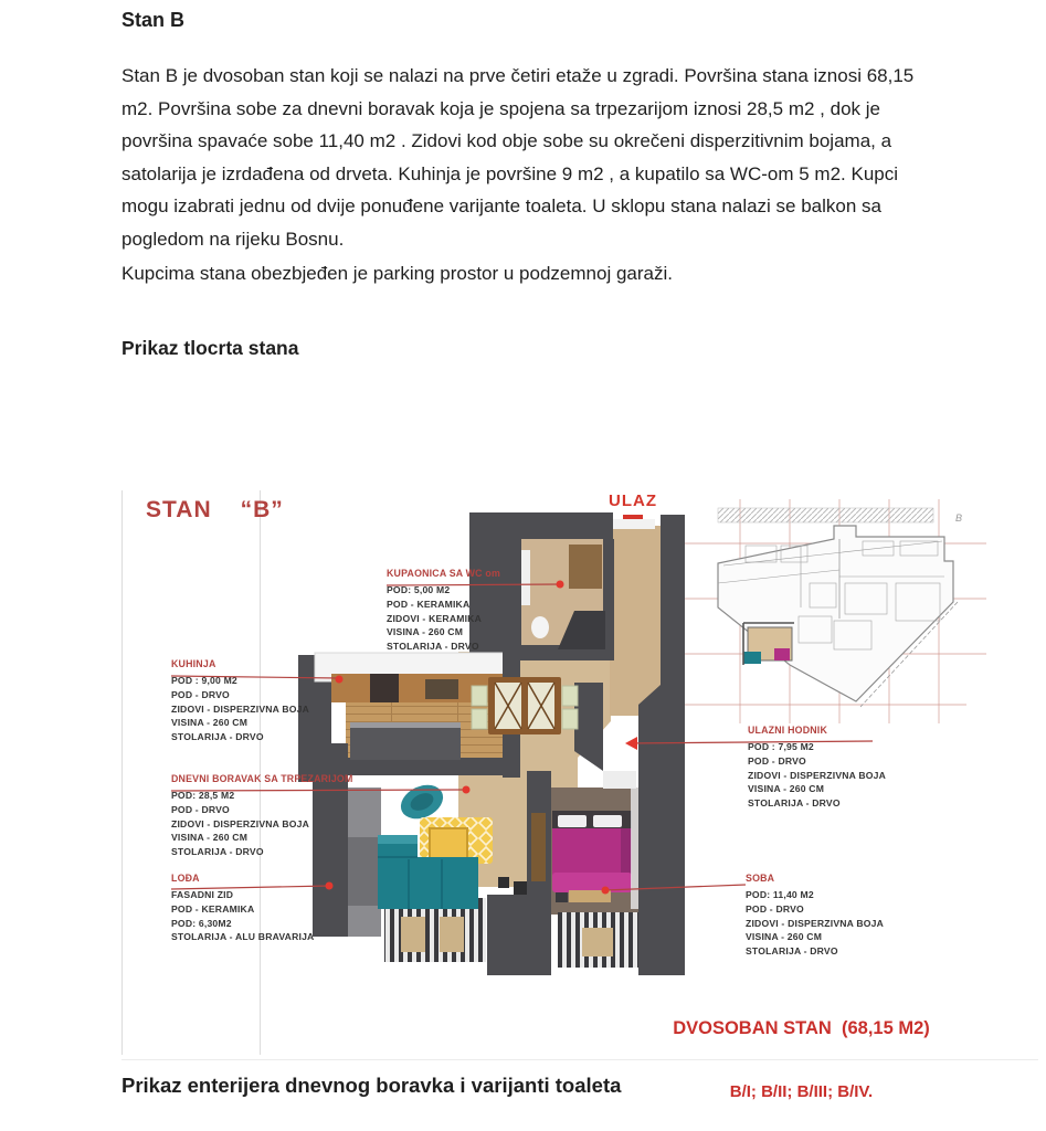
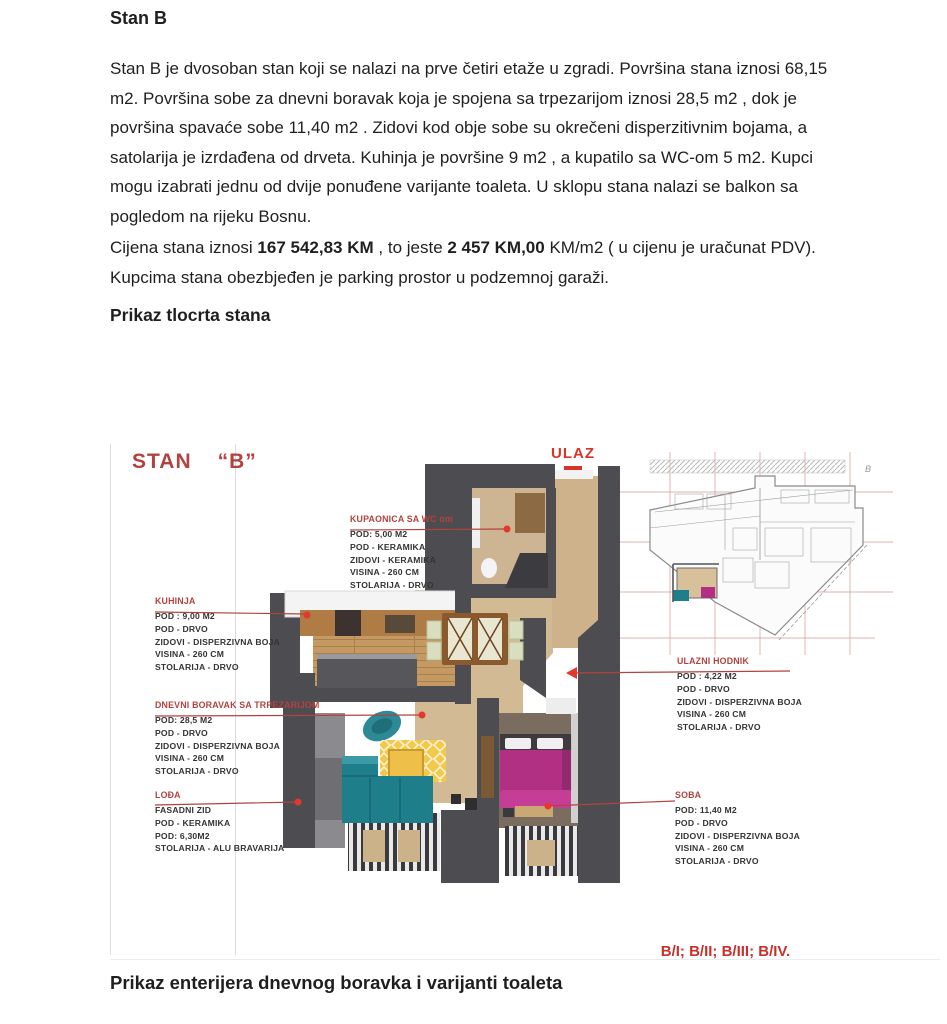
  Stan B
  Stan B je dvosoban stan koji se nalazi na prve četiri etaže u zgradi. Površina stana iznosi 68,15 m2. Površina sobe za dnevni boravak koja je spojena sa trpezarijom iznosi 28,5 m2 , dok je površina spavaće sobe 11,40 m2 . Zidovi kod obje sobe su okrečeni disperzitivnim bojama, a satolarija je izrdađena od drveta. Kuhinja je površine 9 m2 , a kupatilo sa WC-om 5 m2. Kupci mogu izabrati jednu od dvije ponuđene varijante toaleta. U sklopu stana nalazi se balkon sa pogledom na rijeku Bosnu.
+ Cijena stana iznosi 167 542,83 KM , to jeste 2 457 KM,00 KM/m2 ( u cijenu je uračunat PDV).
  Kupcima stana obezbjeđen je parking prostor u podzemnoj garaži.
  Prikaz tlocrta stana
  STAN “B”
  ULAZ
  B
  KUPAONICA SA WC om
  POD: 5,00 M2
  POD - KERAMIKA
  ZIDOVI - KERAMIKA
  VISINA - 260 CM
  STOLARIJA - DRVO
  KUHINJA
  POD : 9,00 M2
  POD - DRVO
  ZIDOVI - DISPERZIVNA BOJA
  VISINA - 260 CM
  STOLARIJA - DRVO
  DNEVNI BORAVAK SA TRPEZARIJOM
  POD: 28,5 M2
  POD - DRVO
  ZIDOVI - DISPERZIVNA BOJA
  VISINA - 260 CM
  STOLARIJA - DRVO
  LOĐA
  FASADNI ZID
  POD - KERAMIKA
  POD: 6,30M2
  STOLARIJA - ALU BRAVARIJA
  ULAZNI HODNIK
- POD : 7,95 M2
+ POD : 4,22 M2
  POD - DRVO
  ZIDOVI - DISPERZIVNA BOJA
  VISINA - 260 CM
  STOLARIJA - DRVO
  SOBA
  POD: 11,40 M2
  POD - DRVO
  ZIDOVI - DISPERZIVNA BOJA
  VISINA - 260 CM
  STOLARIJA - DRVO
- DVOSOBAN STAN (68,15 M2)
  B/I; B/II; B/III; B/IV.
  Prikaz enterijera dnevnog boravka i varijanti toaleta
